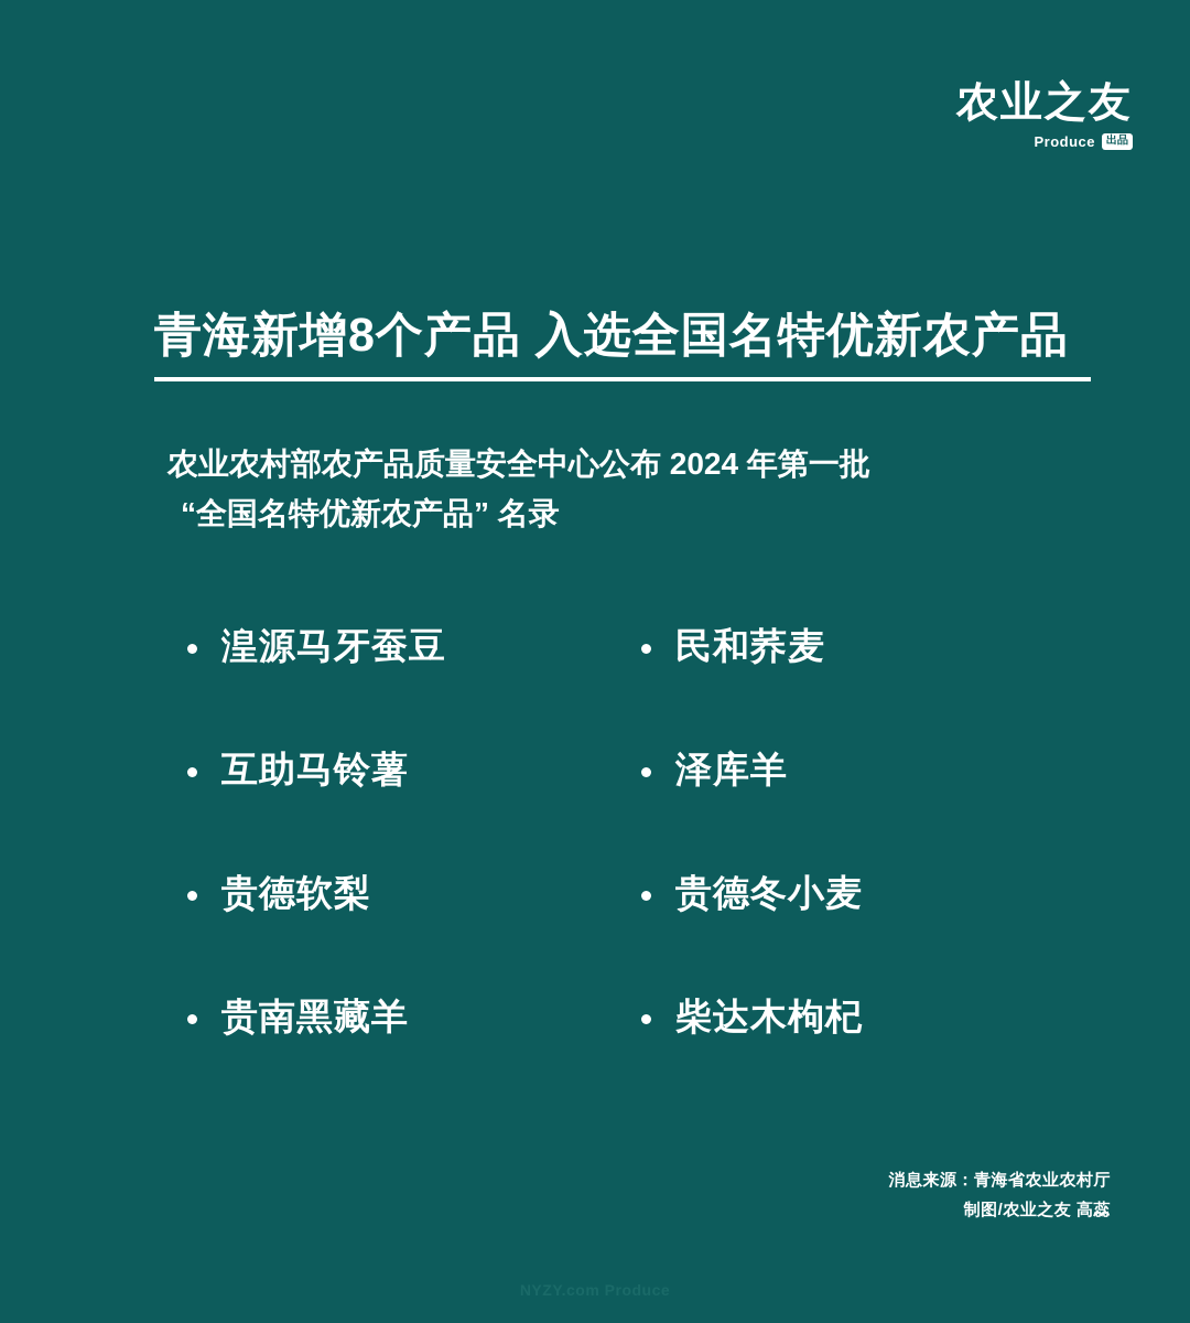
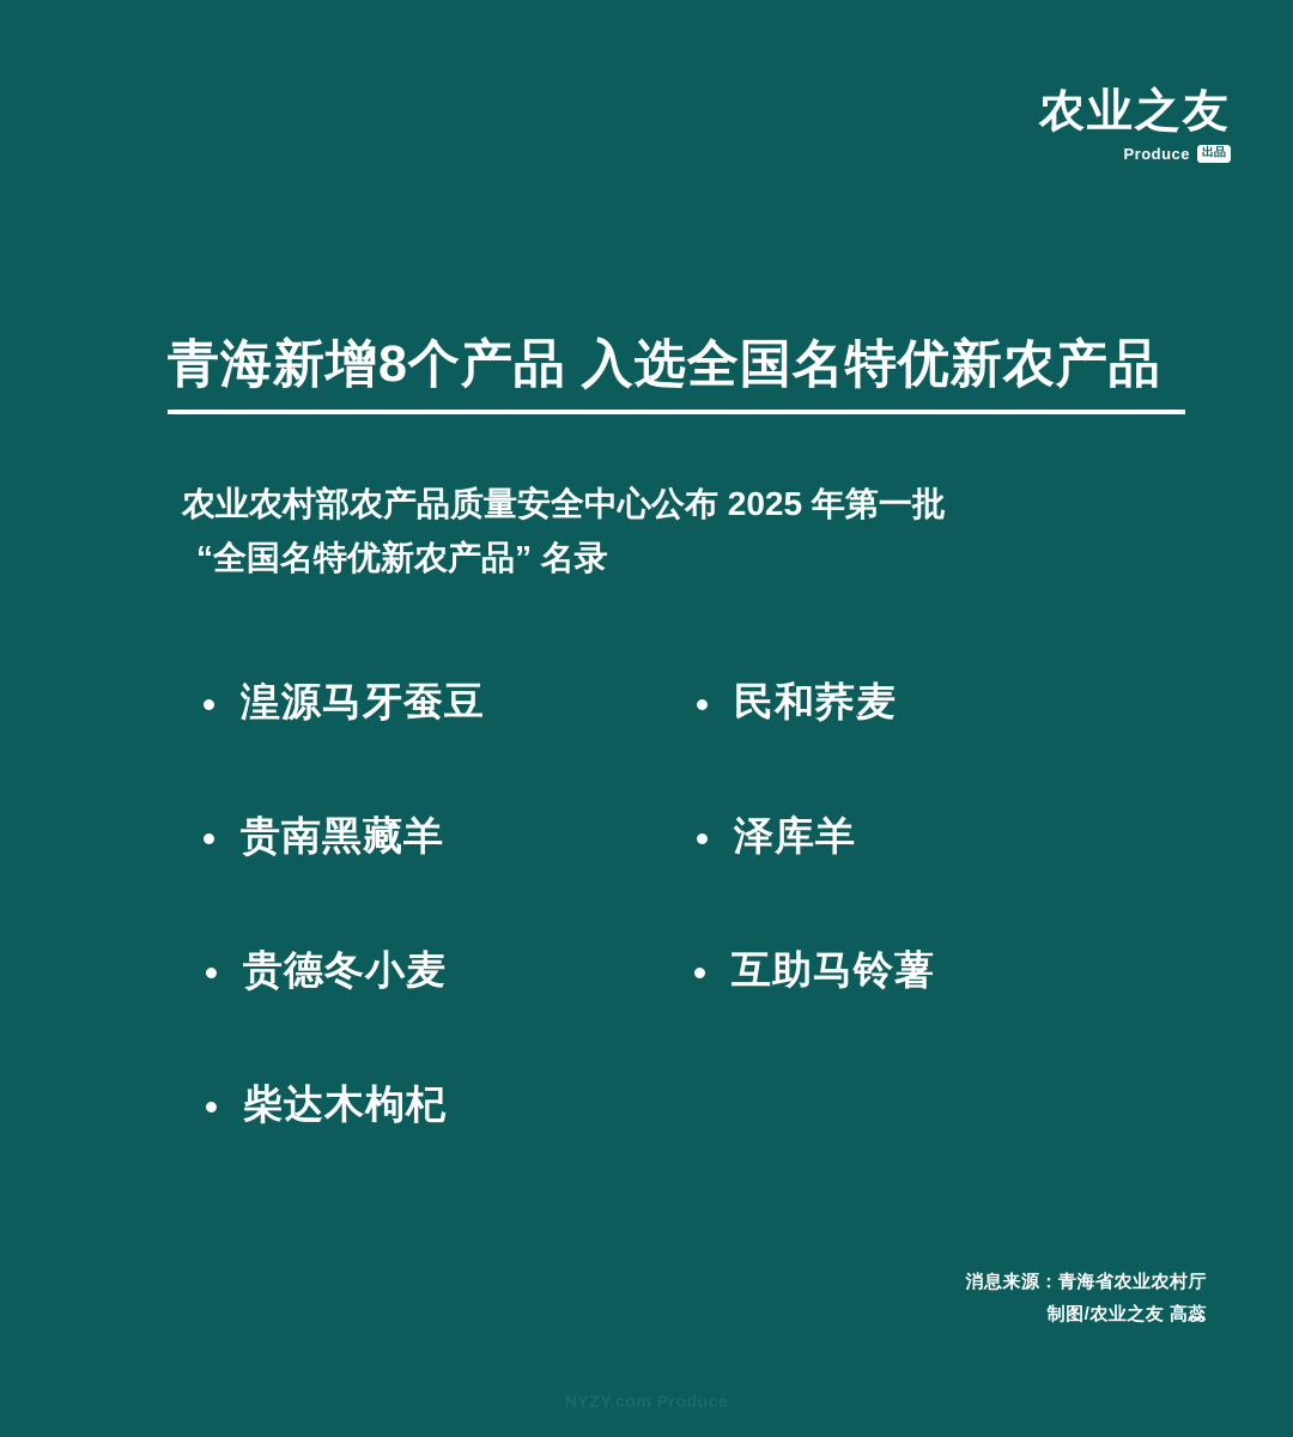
  农业之友
  Produce
  出品
  青海新增8个产品 入选全国名特优新农产品
- 农业农村部农产品质量安全中心公布 2024 年第一批
+ 农业农村部农产品质量安全中心公布 2025 年第一批
  “全国名特优新农产品” 名录
  湟源马牙蚕豆
  民和荞麦
- 互助马铃薯
+ 贵南黑藏羊
  泽库羊
- 贵德软梨
  贵德冬小麦
- 贵南黑藏羊
+ 互助马铃薯
  柴达木枸杞
  消息来源：青海省农业农村厅
  制图/农业之友 高蕊
